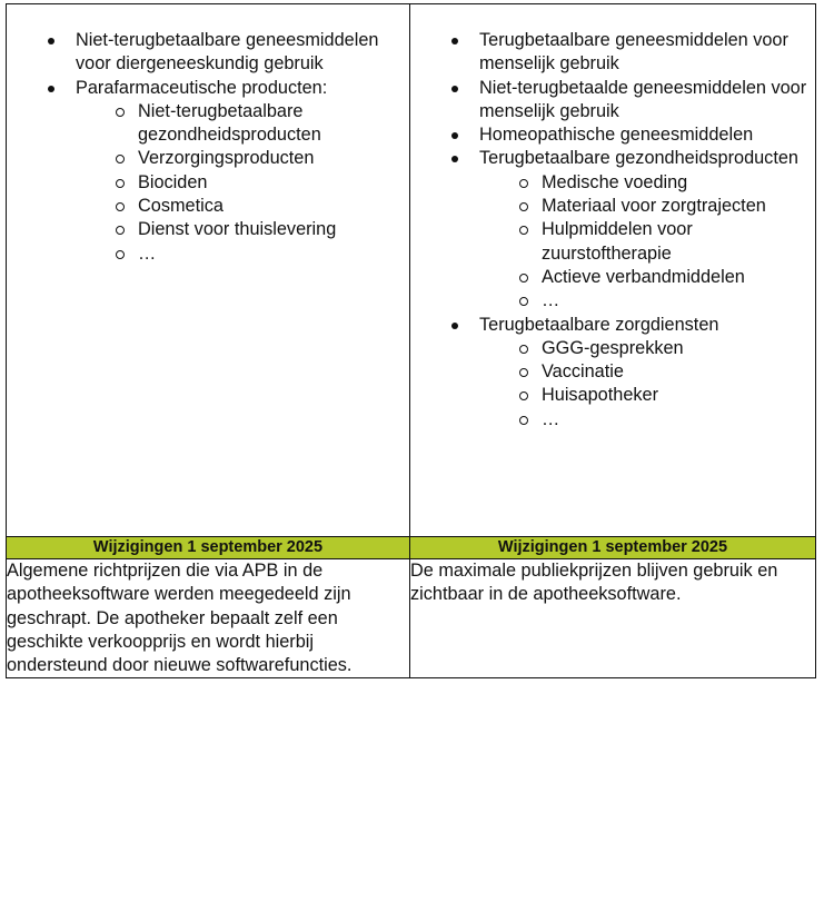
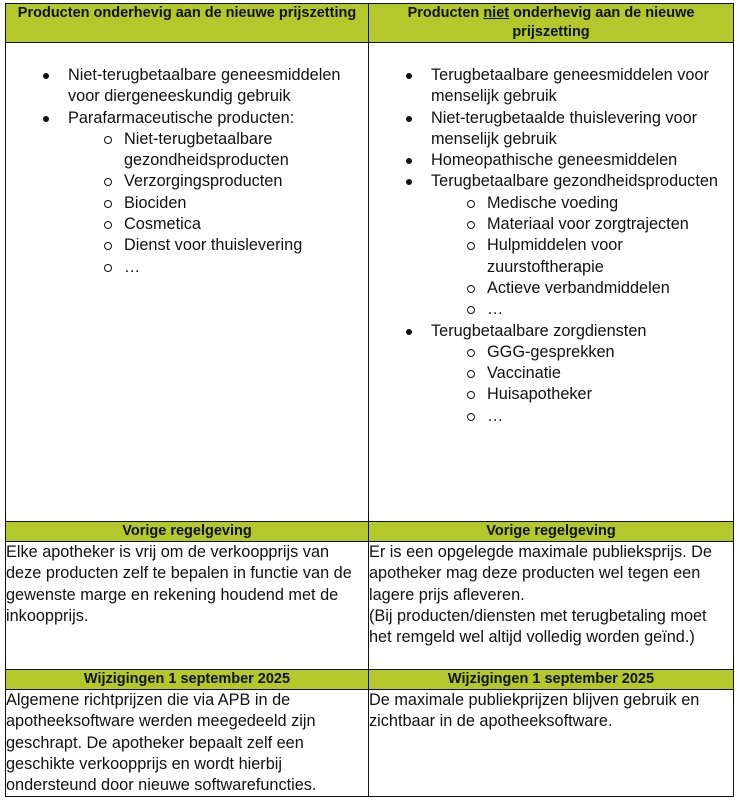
+ Producten onderhevig aan de nieuwe prijszetting	Producten niet onderhevig aan de nieuwe prijszetting
- Niet-terugbetaalbare geneesmiddelen voor diergeneeskundig gebruikParafarmaceutische producten:Niet-terugbetaalbare gezondheidsproductenVerzorgingsproductenBiocidenCosmeticaDienst voor thuislevering…	Terugbetaalbare geneesmiddelen voor menselijk gebruikNiet-terugbetaalde geneesmiddelen voor menselijk gebruikHomeopathische geneesmiddelenTerugbetaalbare gezondheidsproductenMedische voedingMateriaal voor zorgtrajectenHulpmiddelen voor zuurstoftherapieActieve verbandmiddelen…Terugbetaalbare zorgdienstenGGG-gesprekkenVaccinatieHuisapotheker…
+ Niet-terugbetaalbare geneesmiddelen voor diergeneeskundig gebruikParafarmaceutische producten:Niet-terugbetaalbare gezondheidsproductenVerzorgingsproductenBiocidenCosmeticaDienst voor thuislevering…	Terugbetaalbare geneesmiddelen voor menselijk gebruikNiet-terugbetaalde thuislevering voor menselijk gebruikHomeopathische geneesmiddelenTerugbetaalbare gezondheidsproductenMedische voedingMateriaal voor zorgtrajectenHulpmiddelen voor zuurstoftherapieActieve verbandmiddelen…Terugbetaalbare zorgdienstenGGG-gesprekkenVaccinatieHuisapotheker…
+ Vorige regelgeving	Vorige regelgeving
+ Elke apotheker is vrij om de verkoopprijs van deze producten zelf te bepalen in functie van de gewenste marge en rekening houdend met de inkoopprijs.	Er is een opgelegde maximale publieksprijs. De apotheker mag deze producten wel tegen een lagere prijs afleveren. (Bij producten/diensten met terugbetaling moet het remgeld wel altijd volledig worden geïnd.)
  Wijzigingen 1 september 2025	Wijzigingen 1 september 2025
  Algemene richtprijzen die via APB in de apotheeksoftware werden meegedeeld zijn geschrapt. De apotheker bepaalt zelf een geschikte verkoopprijs en wordt hierbij ondersteund door nieuwe softwarefuncties.	De maximale publiekprijzen blijven gebruik en zichtbaar in de apotheeksoftware.
